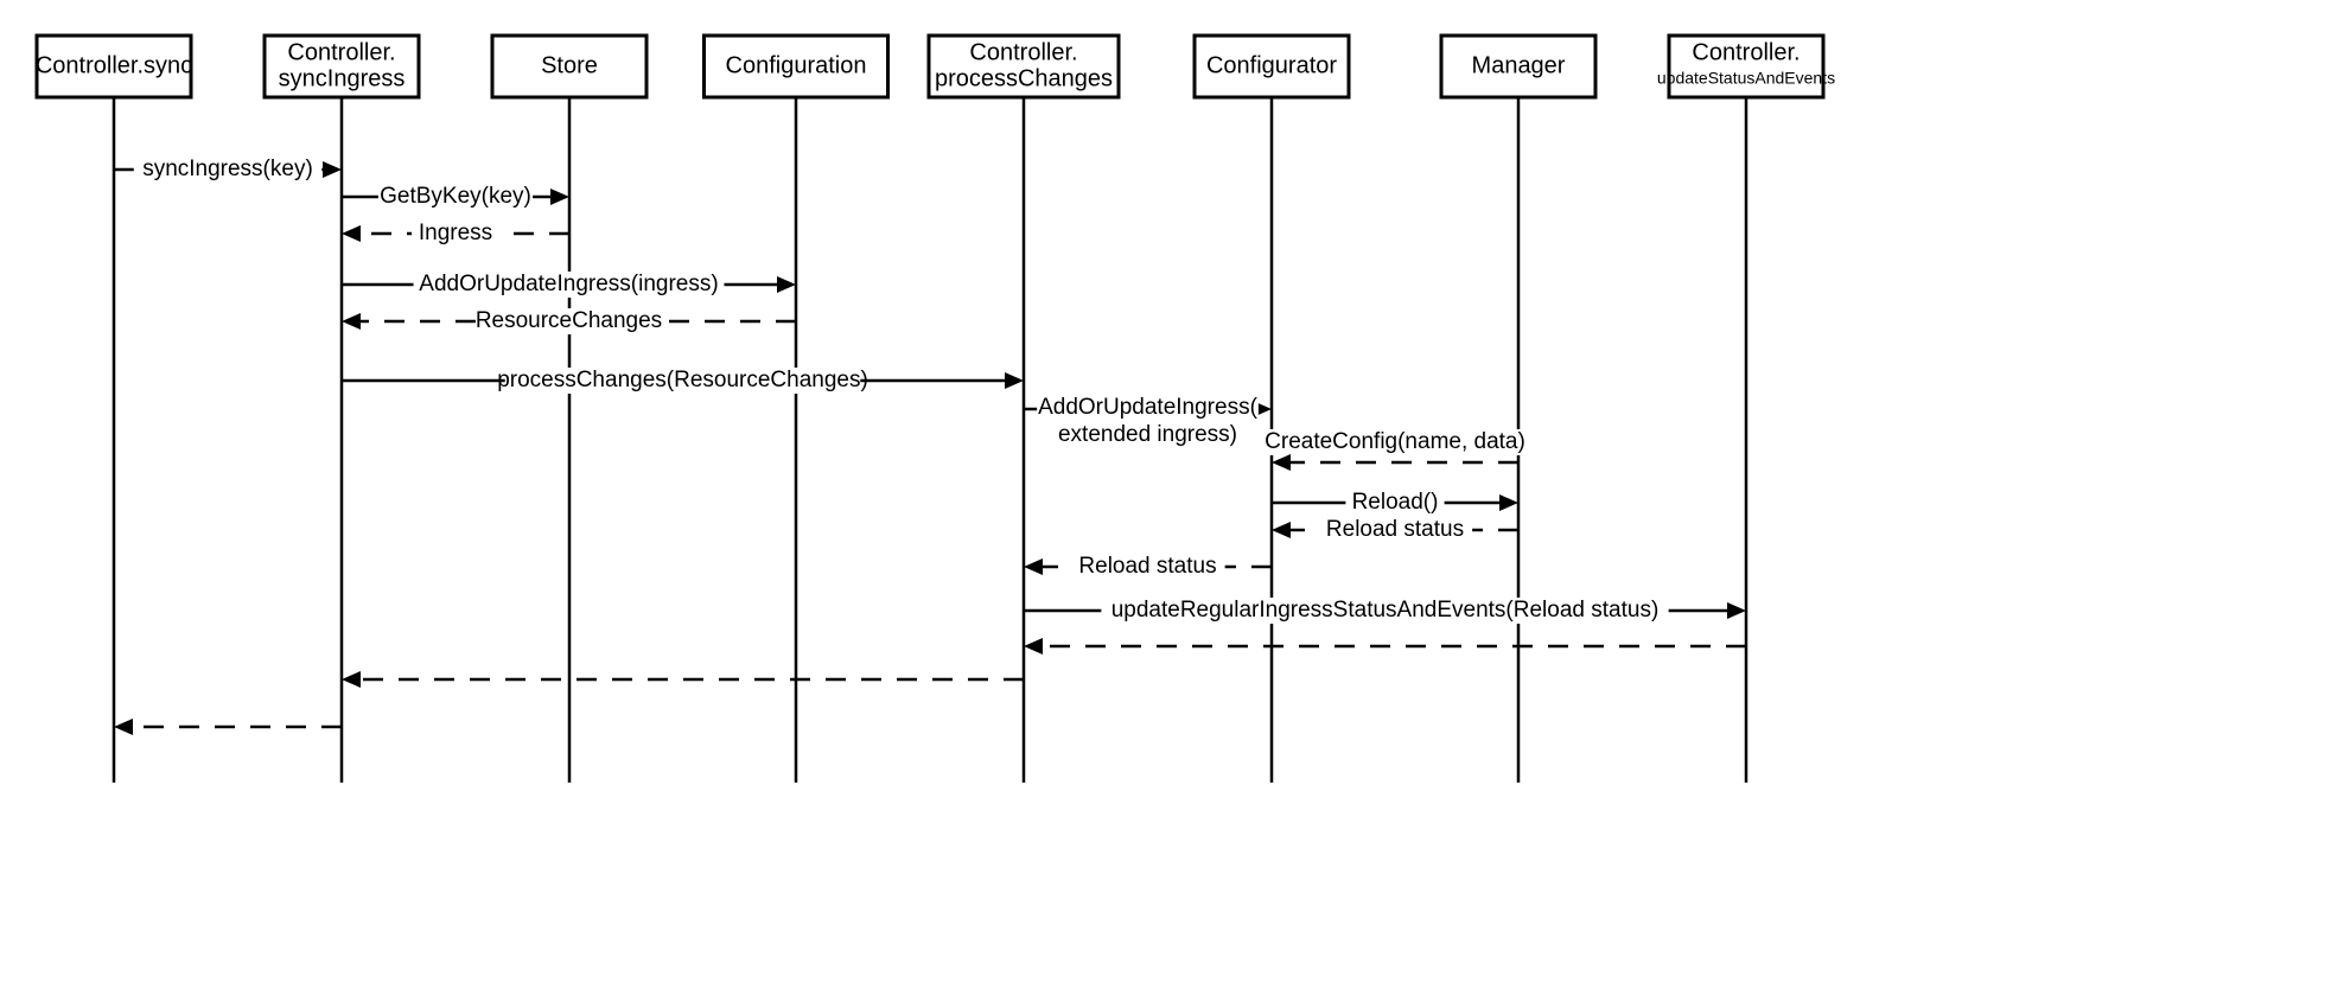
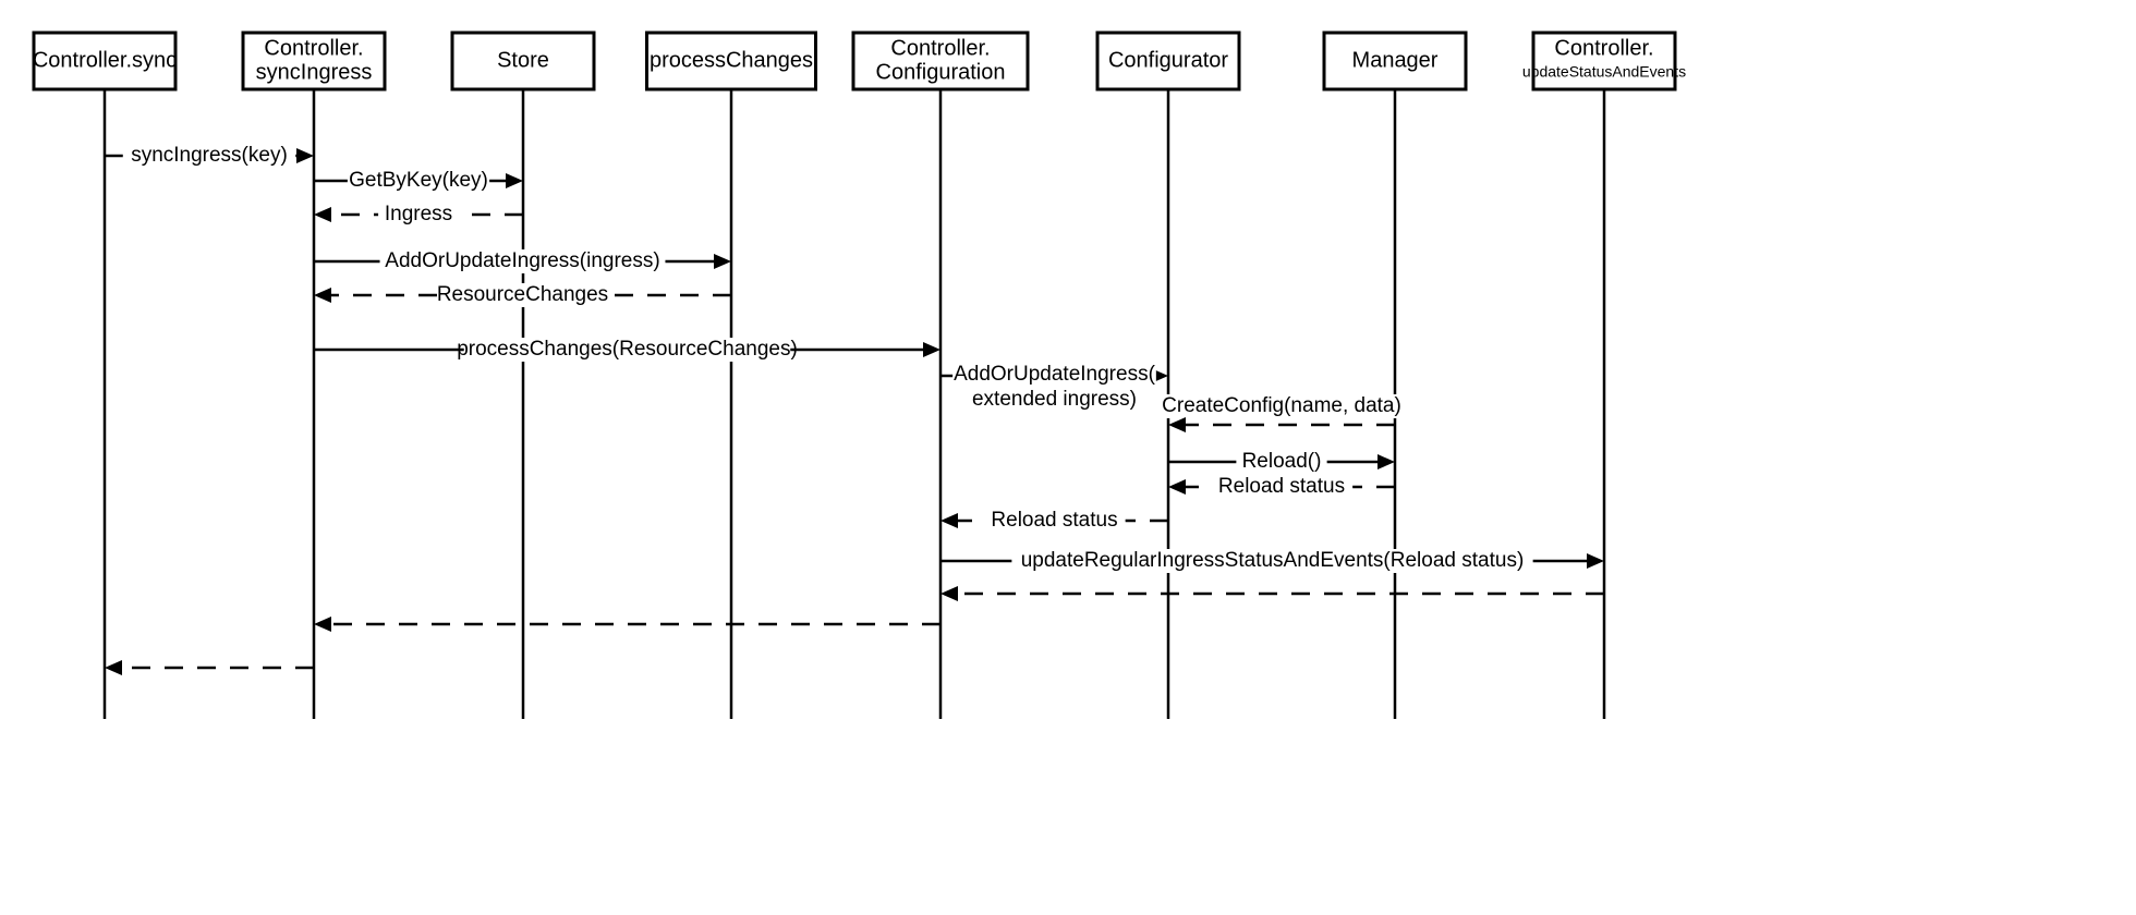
  syncIngress(key)
  GetByKey(key)
  Ingress
  AddOrUpdateIngress(ingress)
  ResourceChanges
  processChanges(ResourceChanges)
  AddOrUpdateIngress(
  extended ingress)
  CreateConfig(name, data)
  Reload()
  Reload status
  Reload status
  updateRegularIngressStatusAndEvents(Reload status)
  Controller.sync
  Controller.
  syncIngress
  Store
- Configuration
+ processChanges
  Controller.
- processChanges
+ Configuration
  Configurator
  Manager
  Controller.
  updateStatusAndEvents
